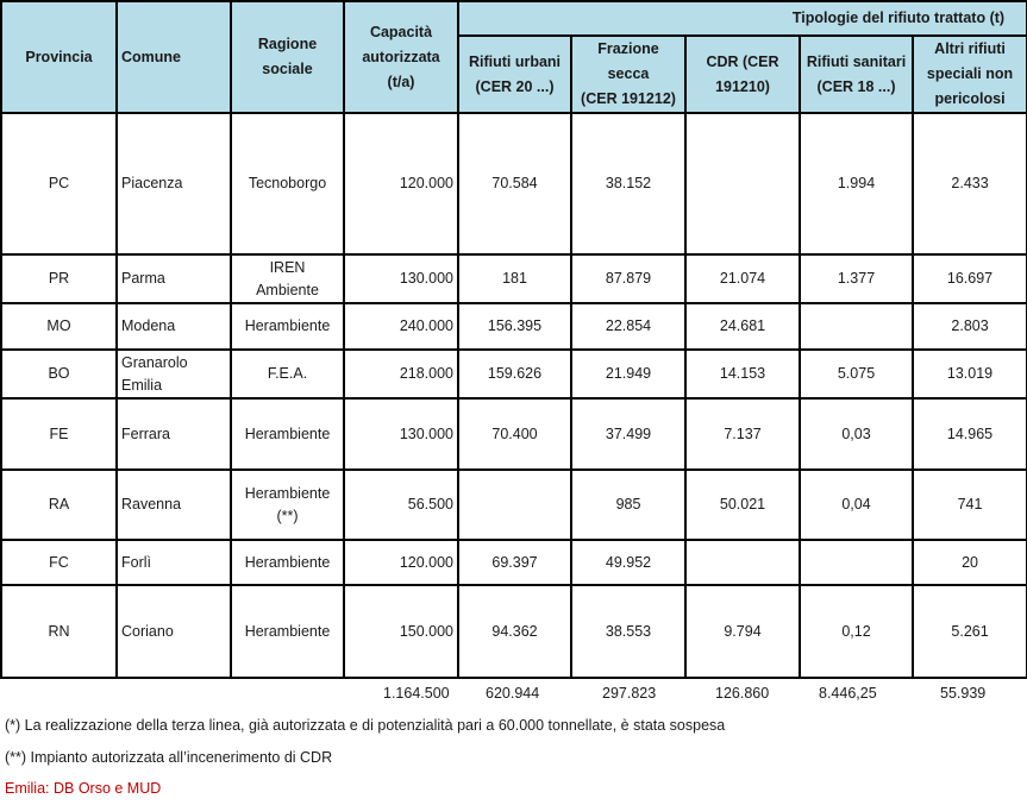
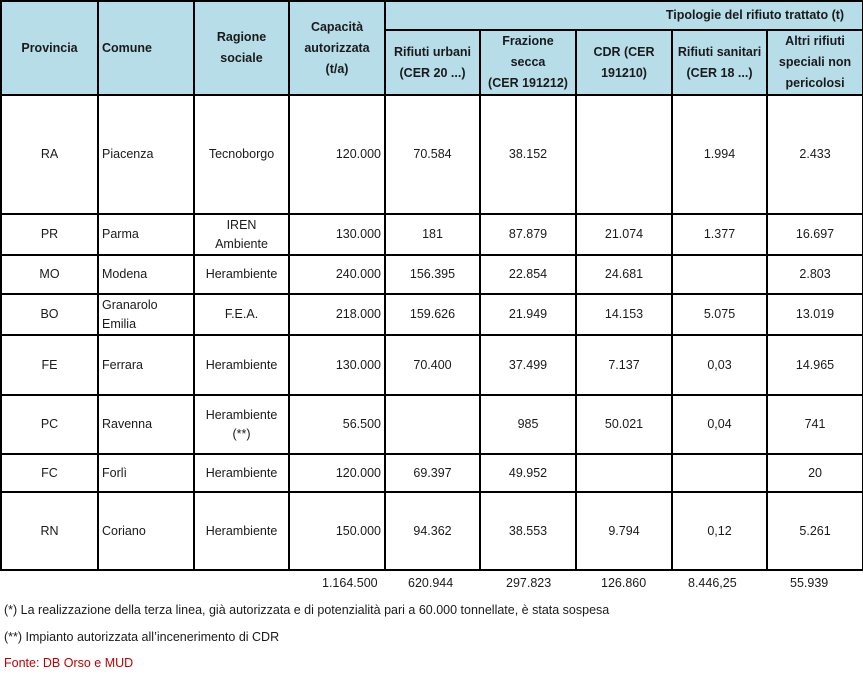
  Provincia	Comune	Ragione sociale	Capacità autorizzata (t/a)	Tipologie del rifiuto trattato (t)
  Rifiuti urbani (CER 20 ...)	Frazione secca (CER 191212)	CDR (CER 191210)	Rifiuti sanitari (CER 18 ...)	Altri rifiuti speciali non pericolosi
- PC	Piacenza	Tecnoborgo	120.000	70.584	38.152		1.994	2.433
+ RA	Piacenza	Tecnoborgo	120.000	70.584	38.152		1.994	2.433
  PR	Parma	IREN Ambiente	130.000	181	87.879	21.074	1.377	16.697
  MO	Modena	Herambiente	240.000	156.395	22.854	24.681		2.803
  BO	Granarolo Emilia	F.E.A.	218.000	159.626	21.949	14.153	5.075	13.019
  FE	Ferrara	Herambiente	130.000	70.400	37.499	7.137	0,03	14.965
- RA	Ravenna	Herambiente (**)	56.500		985	50.021	0,04	741
+ PC	Ravenna	Herambiente (**)	56.500		985	50.021	0,04	741
  FC	Forlì	Herambiente	120.000	69.397	49.952			20
  RN	Coriano	Herambiente	150.000	94.362	38.553	9.794	0,12	5.261
  1.164.500
  620.944
  297.823
  126.860
  8.446,25
  55.939
  (*) La realizzazione della terza linea, già autorizzata e di potenzialità pari a 60.000 tonnellate, è stata sospesa
  (**) Impianto autorizzata all’incenerimento di CDR
- Emilia: DB Orso e MUD
+ Fonte: DB Orso e MUD
